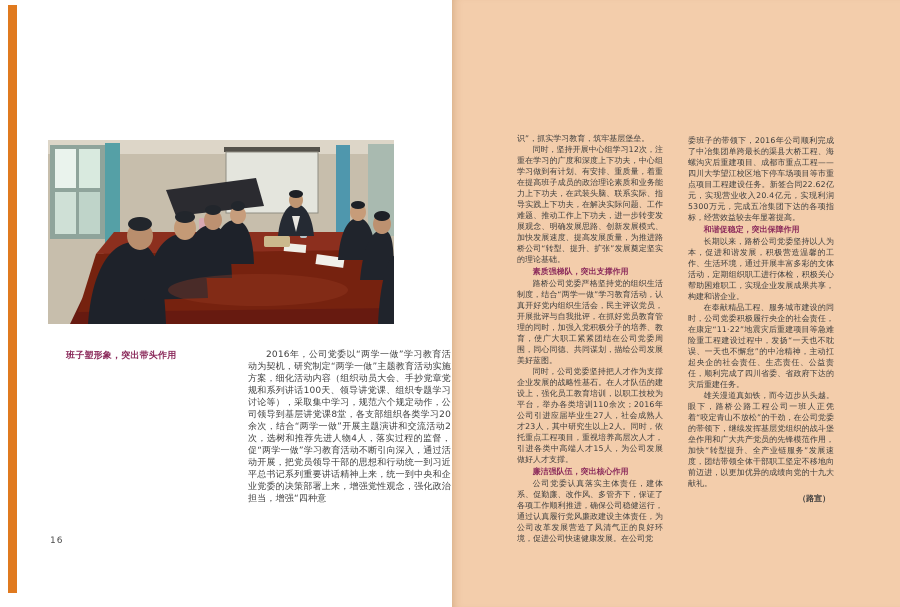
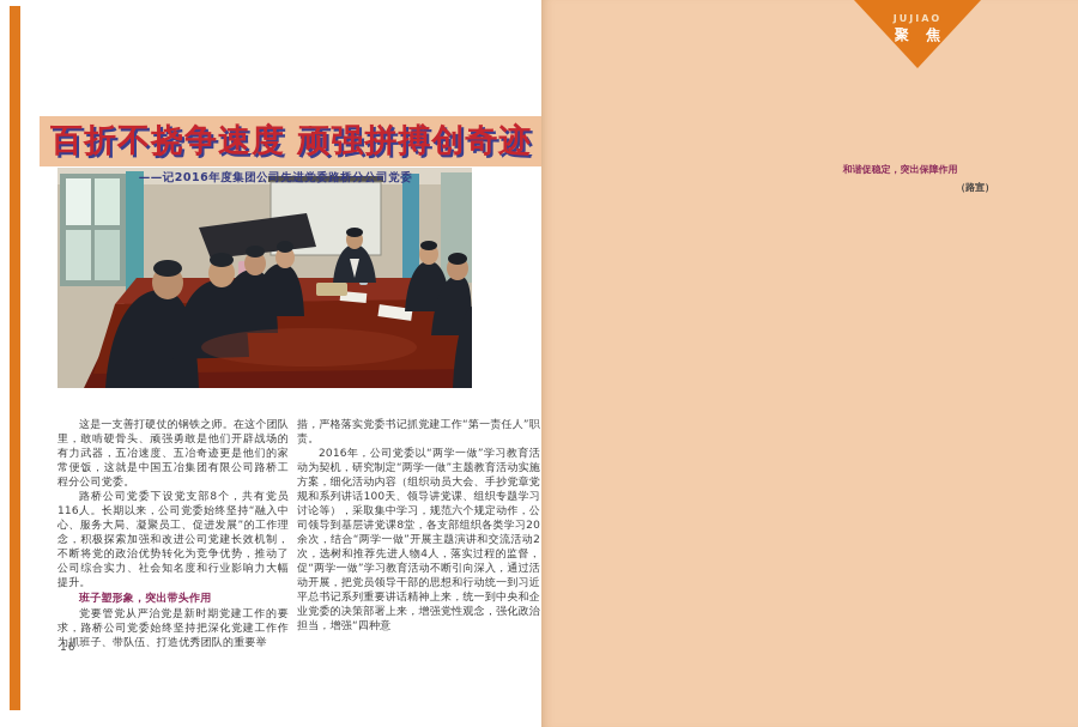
+ JUJIAO
+ 聚 焦
+ 百折不挠争速度 顽强拼搏创奇迹
+ ——记2016年度集团公司先进党委路桥分公司党委
+ 这是一支善打硬仗的钢铁之师。在这个团队里，敢啃硬骨头、顽强勇敢是他们开辟战场的有力武器，五冶速度、五冶奇迹更是他们的家常便饭，这就是中国五冶集团有限公司路桥工程分公司党委。
+ 路桥公司党委下设党支部8个，共有党员116人。长期以来，公司党委始终坚持“融入中心、服务大局、凝聚员工、促进发展”的工作理念，积极探索加强和改进公司党建长效机制，不断将党的政治优势转化为竞争优势，推动了公司综合实力、社会知名度和行业影响力大幅提升。
  班子塑形象，突出带头作用
+ 党要管党从严治党是新时期党建工作的要求，路桥公司党委始终坚持把深化党建工作作为抓班子、带队伍、打造优秀团队的重要举
+ 措，严格落实党委书记抓党建工作“第一责任人”职责。
  2016年，公司党委以“两学一做”学习教育活动为契机，研究制定“两学一做”主题教育活动实施方案，细化活动内容（组织动员大会、手抄党章党规和系列讲话100天、领导讲党课、组织专题学习讨论等），采取集中学习，规范六个规定动作，公司领导到基层讲党课8堂，各支部组织各类学习20余次，结合“两学一做”开展主题演讲和交流活动2次，选树和推荐先进人物4人，落实过程的监督，促“两学一做”学习教育活动不断引向深入，通过活动开展，把党员领导干部的思想和行动统一到习近平总书记系列重要讲话精神上来，统一到中央和企业党委的决策部署上来，增强党性观念，强化政治担当，增强“四种意
- 识”，抓实学习教育，筑牢基层堡垒。
- 同时，坚持开展中心组学习12次，注重在学习的广度和深度上下功夫，中心组学习做到有计划、有安排、重质量，着重在提高班子成员的政治理论素质和业务能力上下功夫，在武装头脑、联系实际、指导实践上下功夫，在解决实际问题、工作难题、推动工作上下功夫，进一步转变发展观念、明确发展思路、创新发展模式、加快发展速度、提高发展质量，为推进路桥公司“转型、提升、扩张”发展奠定坚实的理论基础。
- 素质强梯队，突出支撑作用
- 路桥公司党委严格坚持党的组织生活制度，结合“两学一做”学习教育活动，认真开好党内组织生活会，民主评议党员，开展批评与自我批评，在抓好党员教育管理的同时，加强入党积极分子的培养、教育，使广大职工紧紧团结在公司党委周围，同心同德、共同谋划，描绘公司发展美好蓝图。
- 同时，公司党委坚持把人才作为支撑企业发展的战略性基石。在人才队伍的建设上，强化员工教育培训，以职工技校为平台，举办各类培训110余次；2016年公司引进应届毕业生27人，社会成熟人才23人，其中研究生以上2人。同时，依托重点工程项目，重视培养高层次人才，引进各类中高端人才15人，为公司发展做好人才支撑。
- 廉洁强队伍，突出核心作用
- 公司党委认真落实主体责任，建体系、促勤廉、改作风、多管齐下，保证了各项工作顺利推进，确保公司稳健运行，通过认真履行党风廉政建设主体责任，为公司改革发展营造了风清气正的良好环境，促进公司快速健康发展。在公司党
- 委班子的带领下，2016年公司顺利完成了中冶集团单跨最长的渠县大桥工程、海螺沟灾后重建项目、成都市重点工程——四川大学望江校区地下停车场项目等市重点项目工程建设任务。新签合同22.62亿元，实现营业收入20.4亿元，实现利润5300万元，完成五冶集团下达的各项指标，经营效益较去年显著提高。
  和谐促稳定，突出保障作用
- 长期以来，路桥公司党委坚持以人为本，促进和谐发展，积极营造温馨的工作、生活环境，通过开展丰富多彩的文体活动，定期组织职工进行体检，积极关心帮助困难职工，实现企业发展成果共享，构建和谐企业。
- 在奉献精品工程、服务城市建设的同时，公司党委积极履行央企的社会责任，在康定“11·22”地震灾后重建项目等急难险重工程建设过程中，发扬“一天也不耽误、一天也不懈怠”的中冶精神，主动扛起央企的社会责任、生态责任、公益责任，顺利完成了四川省委、省政府下达的灾后重建任务。
- 雄关漫道真如铁，而今迈步从头越。眼下，路桥公路工程公司一班人正凭着“咬定青山不放松”的干劲，在公司党委的带领下，继续发挥基层党组织的战斗堡垒作用和广大共产党员的先锋模范作用，加快“转型提升、全产业链服务”发展速度，团结带领全体干部职工坚定不移地向前迈进，以更加优异的成绩向党的十九大献礼。
  （路宣）
  16
